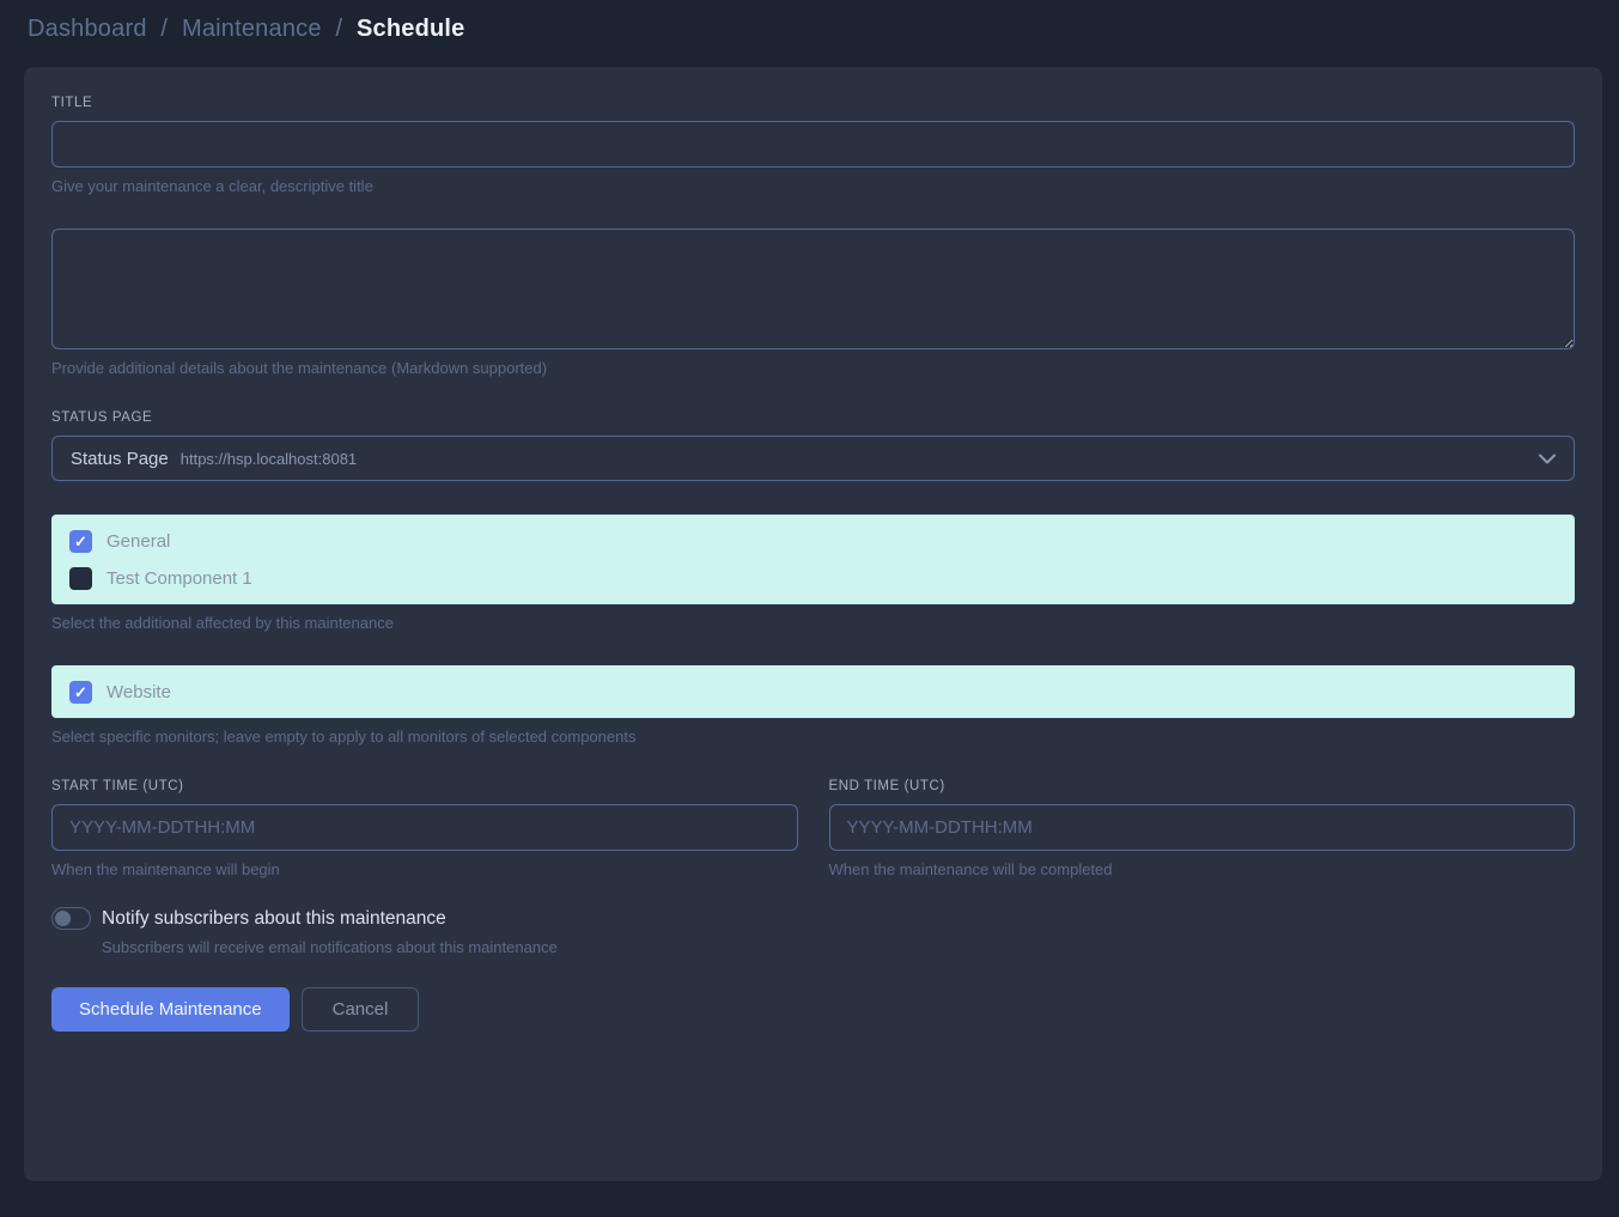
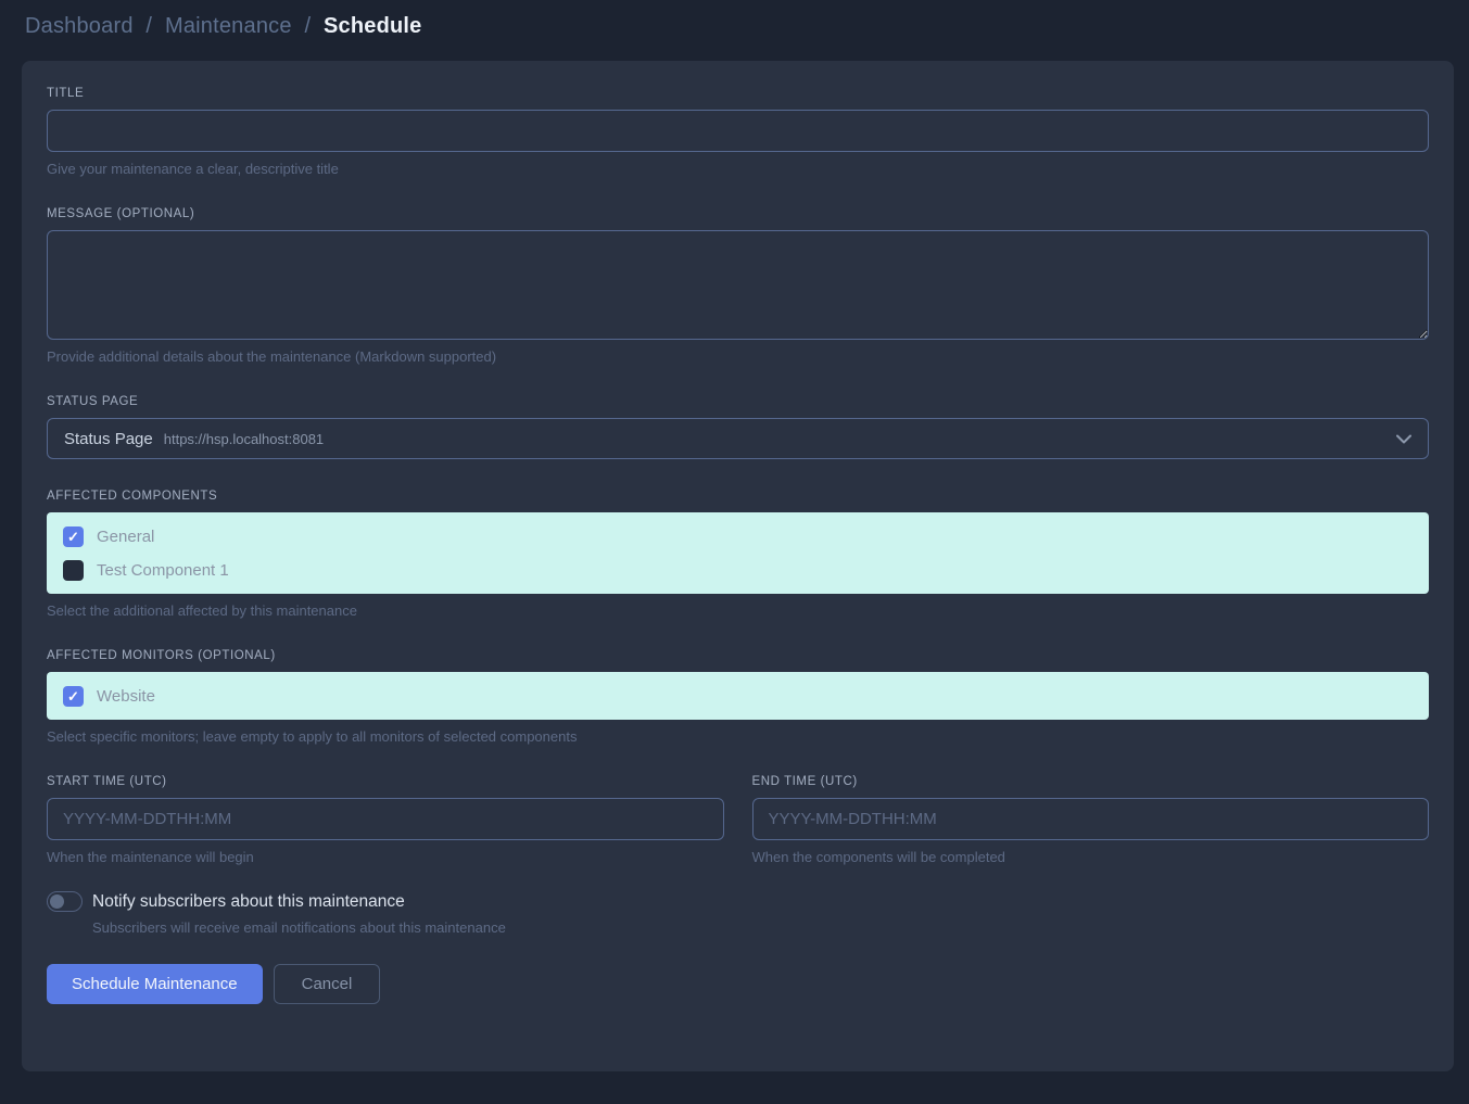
  Dashboard / Maintenance / Schedule
  TITLE
  Give your maintenance a clear, descriptive title
+ MESSAGE (OPTIONAL)
  Provide additional details about the maintenance (Markdown supported)
  STATUS PAGE
  Status Page
  https://hsp.localhost:8081
+ AFFECTED COMPONENTS
  ✓
  General
  Test Component 1
  Select the additional affected by this maintenance
+ AFFECTED MONITORS (OPTIONAL)
  ✓
  Website
  Select specific monitors; leave empty to apply to all monitors of selected components
  START TIME (UTC)
  YYYY-MM-DDTHH:MM
  When the maintenance will begin
  END TIME (UTC)
  YYYY-MM-DDTHH:MM
- When the maintenance will be completed
+ When the components will be completed
  Notify subscribers about this maintenance
  Subscribers will receive email notifications about this maintenance
  Schedule Maintenance
  Cancel
